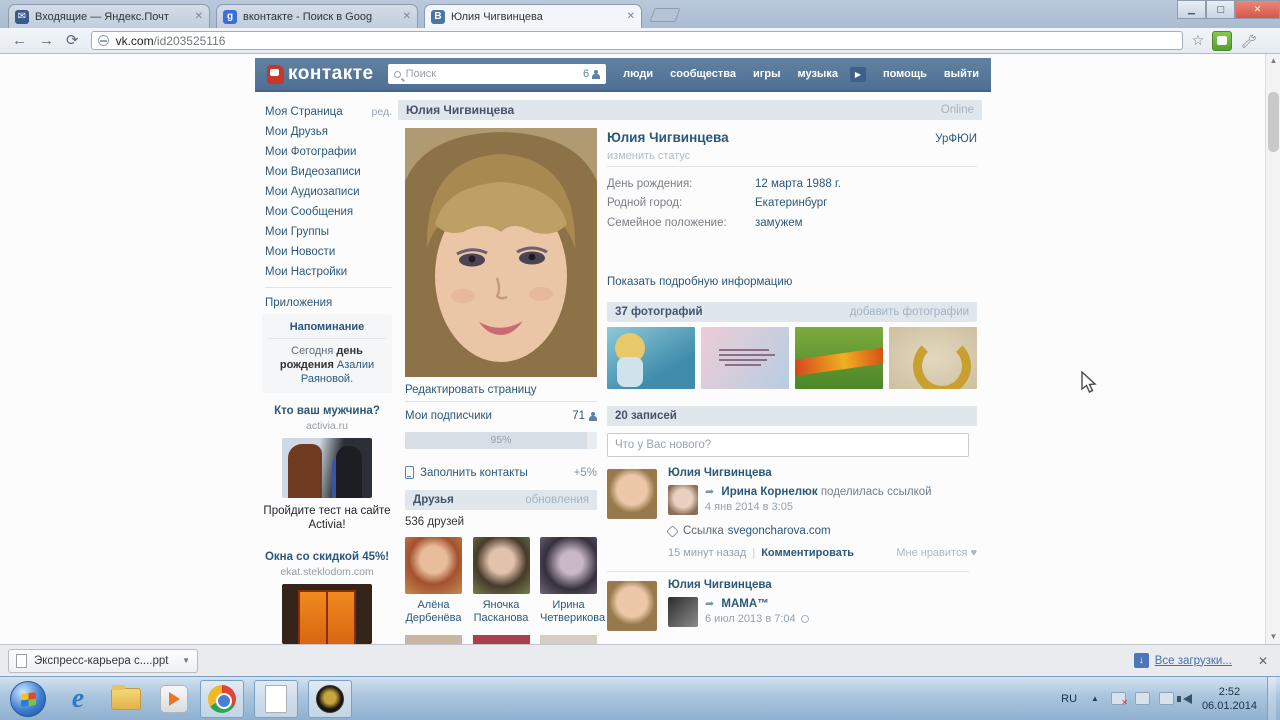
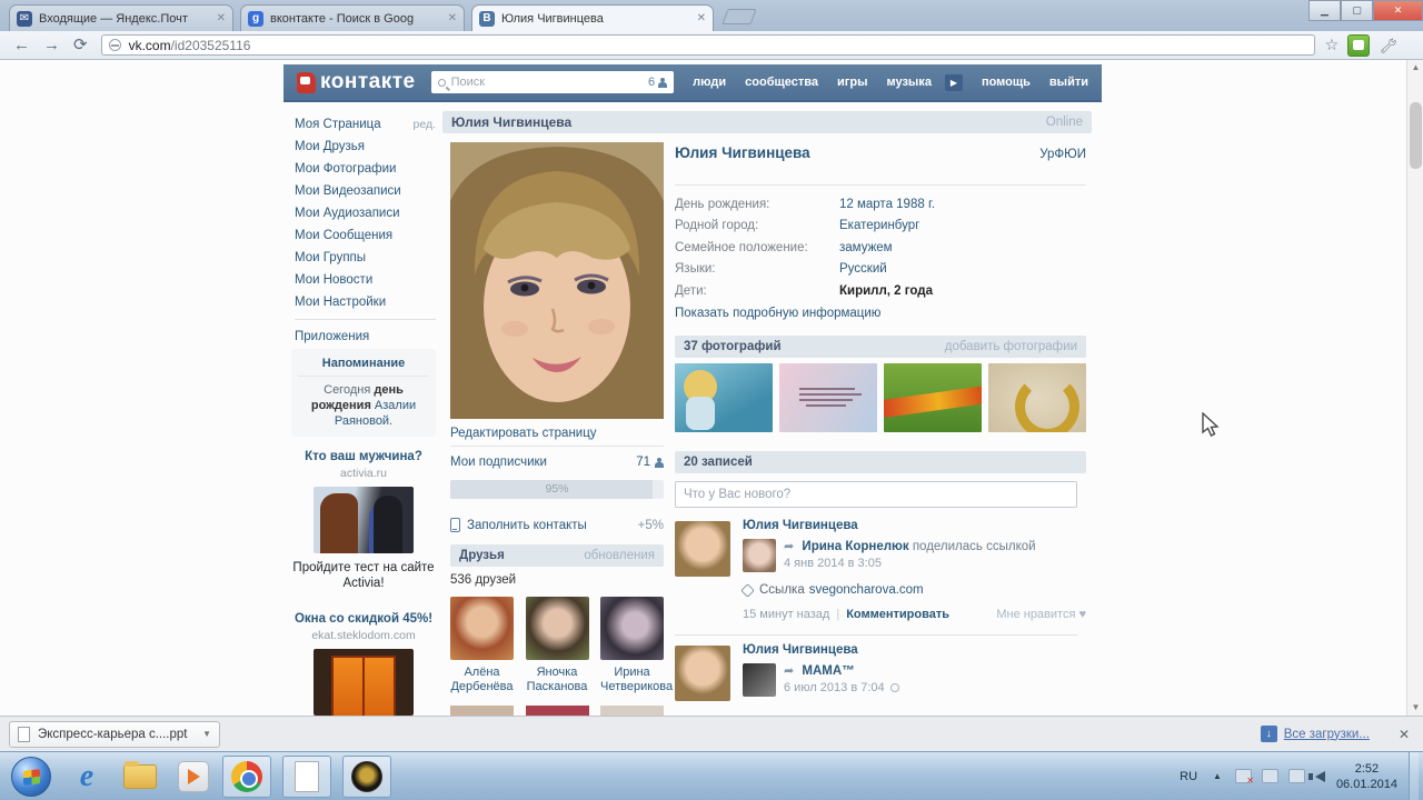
  ✉
  Входящие — Яндекс.Почт
  ✕
  g
  вконтакте - Поиск в Goog
  ✕
  В
  Юлия Чигвинцева
  ✕
  ▁
  ▢
  ✕
  ←
  →
  ⟳
  vk.com
  /id203525116
  ☆
  контакте
  Поиск
  6
  люди
  сообщества
  игры
  музыка
  ▶
  помощь
  выйти
  Моя Страница
  ред.
  Мои Друзья
  Мои Фотографии
  Мои Видеозаписи
  Мои Аудиозаписи
  Мои Сообщения
  Мои Группы
  Мои Новости
  Мои Настройки
  Приложения
  Напоминание
  Сегодня день рождения Азалии Раяновой.
  Кто ваш мужчина?
  activia.ru
  Пройдите тест на сайте Activia!
  Окна со скидкой 45%!
  ekat.steklodom.com
  Юлия Чигвинцева
  Online
  Редактировать страницу
  Мои подписчики
  71
  95%
  Заполнить контакты
  +5%
  Друзья
  обновления
  536 друзей
  Алёна
  Дербенёва
  Яночка
  Пасканова
  Ирина
  Четверикова
  Юлия Чигвинцева
  УрФЮИ
- изменить статус
  День рождения:
  12 марта 1988 г.
  Родной город:
  Екатеринбург
  Семейное положение:
  замужем
+ Языки:
+ Русский
+ Дети:
+ Кирилл, 2 года
  Показать подробную информацию
  37 фотографий
  добавить фотографии
  20 записей
  Что у Вас нового?
  Юлия Чигвинцева
  ➦ Ирина Корнелюк поделилась ссылкой
  4 янв 2014 в 3:05
  Ссылка
  svegoncharova.com
  15 минут назад
  |
  Комментировать
  Мне нравится ♥
  Юлия Чигвинцева
  ➦ МАМА™
  6 июл 2013 в 7:04
  ▲
  ▼
  Экспресс-карьера с....ppt
  ▼
  ↓
  Все загрузки...
  ✕
  e
  RU
  ▲
  2:52
  06.01.2014
